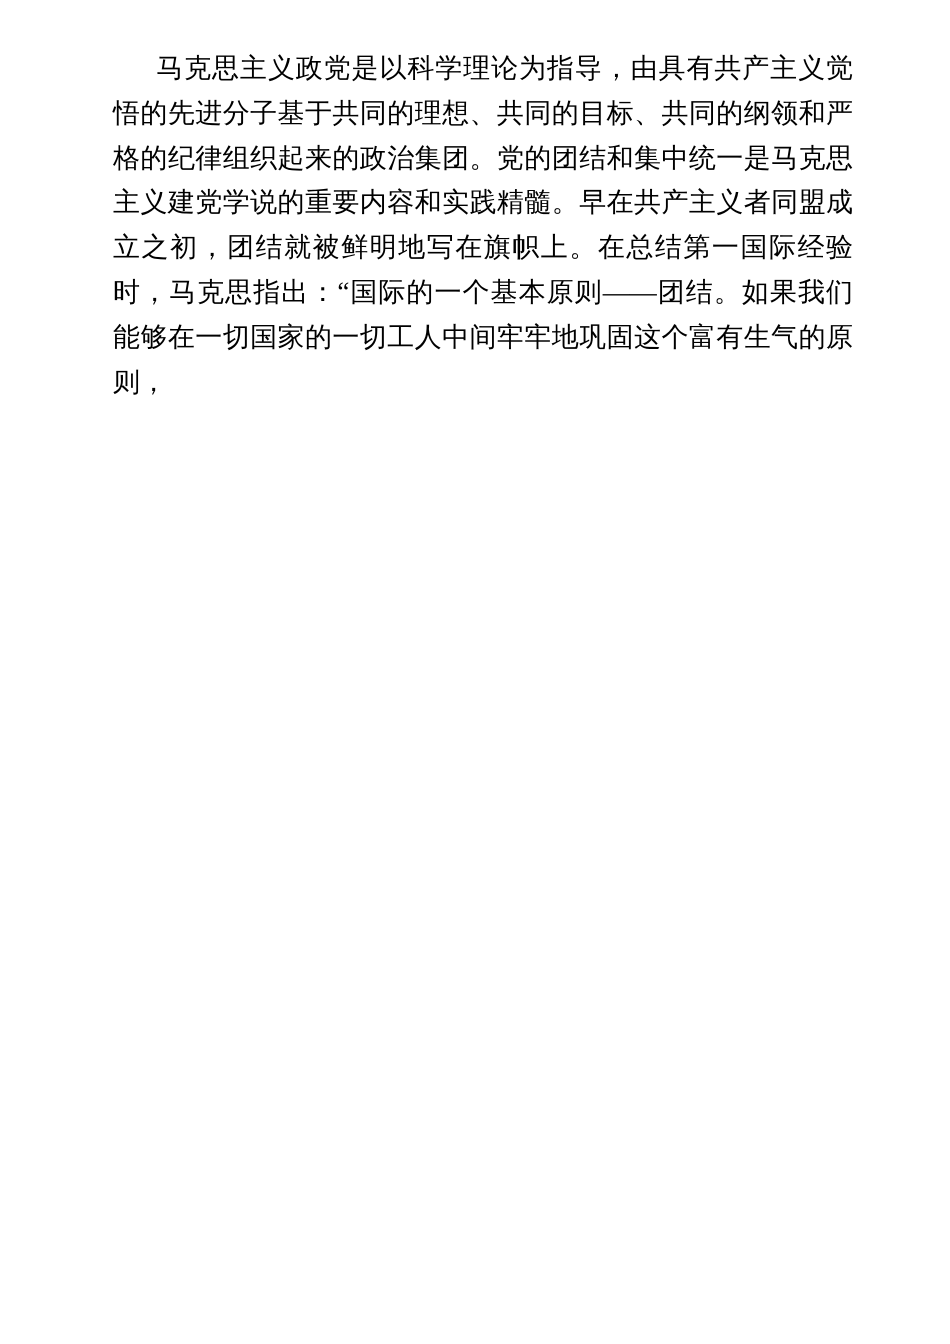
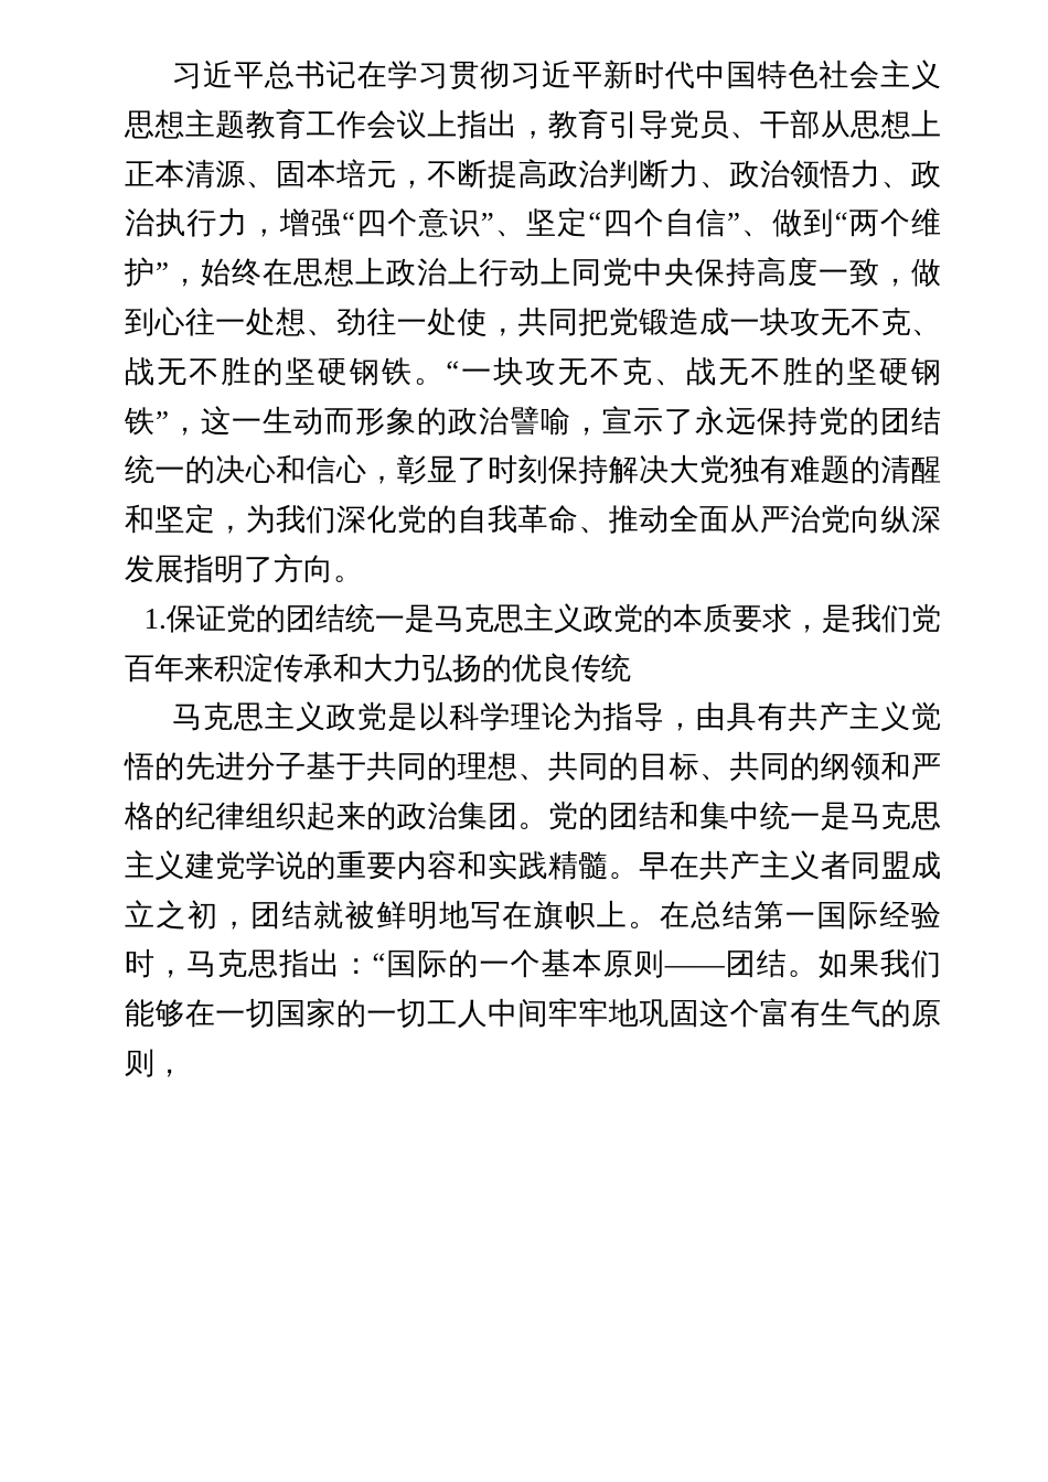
+ 习近平总书记在学习贯彻习近平新时代中国特色社会主义思想主题教育工作会议上指出，教育引导党员、干部从思想上正本清源、固本培元，不断提高政治判断力、政治领悟力、政治执行力，增强“四个意识”、坚定“四个自信”、做到“两个维护”，始终在思想上政治上行动上同党中央保持高度一致，做到心往一处想、劲往一处使，共同把党锻造成一块攻无不克、战无不胜的坚硬钢铁。“一块攻无不克、战无不胜的坚硬钢铁”，这一生动而形象的政治譬喻，宣示了永远保持党的团结统一的决心和信心，彰显了时刻保持解决大党独有难题的清醒和坚定，为我们深化党的自我革命、推动全面从严治党向纵深发展指明了方向。
+ 1.保证党的团结统一是马克思主义政党的本质要求，是我们党百年来积淀传承和大力弘扬的优良传统
  马克思主义政党是以科学理论为指导，由具有共产主义觉悟的先进分子基于共同的理想、共同的目标、共同的纲领和严格的纪律组织起来的政治集团。党的团结和集中统一是马克思主义建党学说的重要内容和实践精髓。早在共产主义者同盟成立之初，团结就被鲜明地写在旗帜上。在总结第一国际经验时，马克思指出：“国际的一个基本原则——团结。如果我们能够在一切国家的一切工人中间牢牢地巩固这个富有生气的原则，
